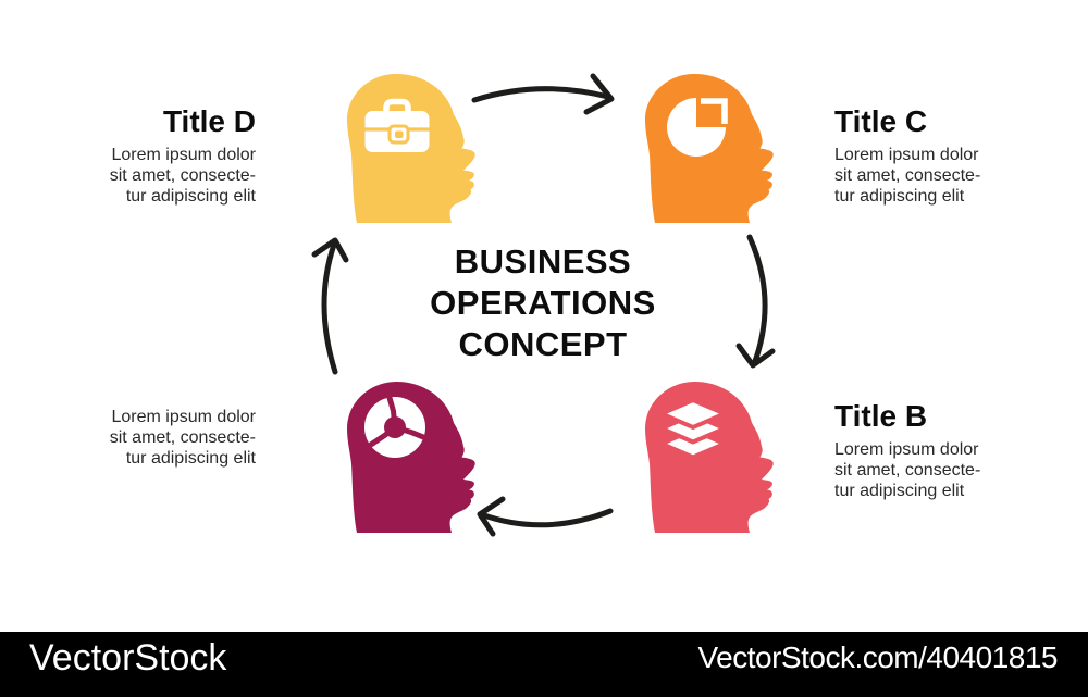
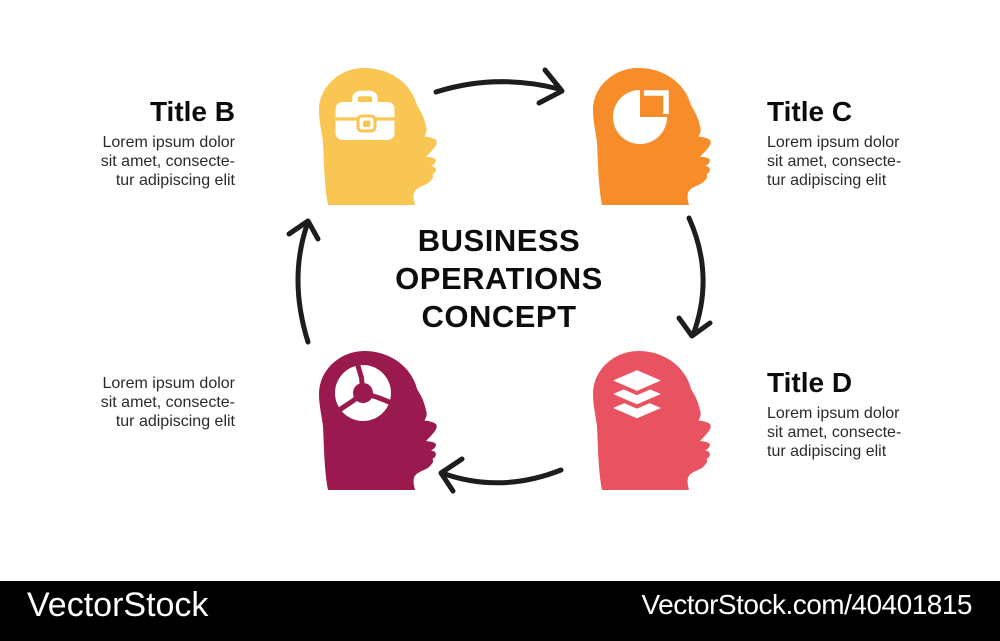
  BUSINESS
  OPERATIONS
  CONCEPT
- Title D
+ Title B
  Lorem ipsum dolor
  sit amet, consecte-
  tur adipiscing elit
  Title C
  Lorem ipsum dolor
  sit amet, consecte-
  tur adipiscing elit
  Lorem ipsum dolor
  sit amet, consecte-
  tur adipiscing elit
- Title B
+ Title D
  Lorem ipsum dolor
  sit amet, consecte-
  tur adipiscing elit
  VectorStock
  VectorStock.com/40401815
